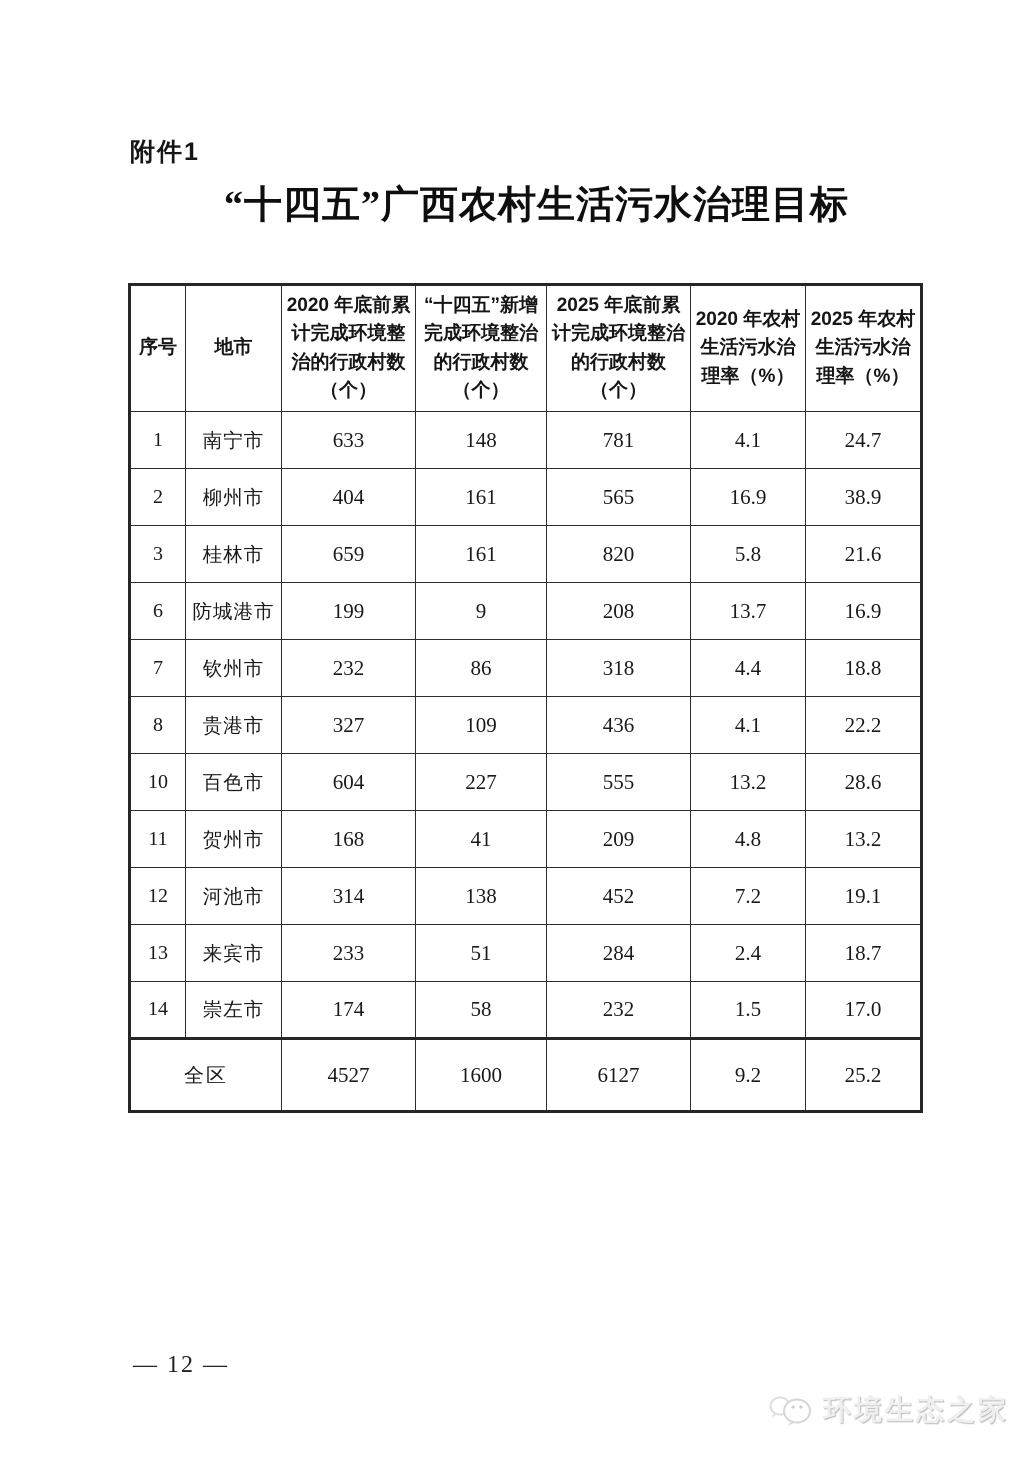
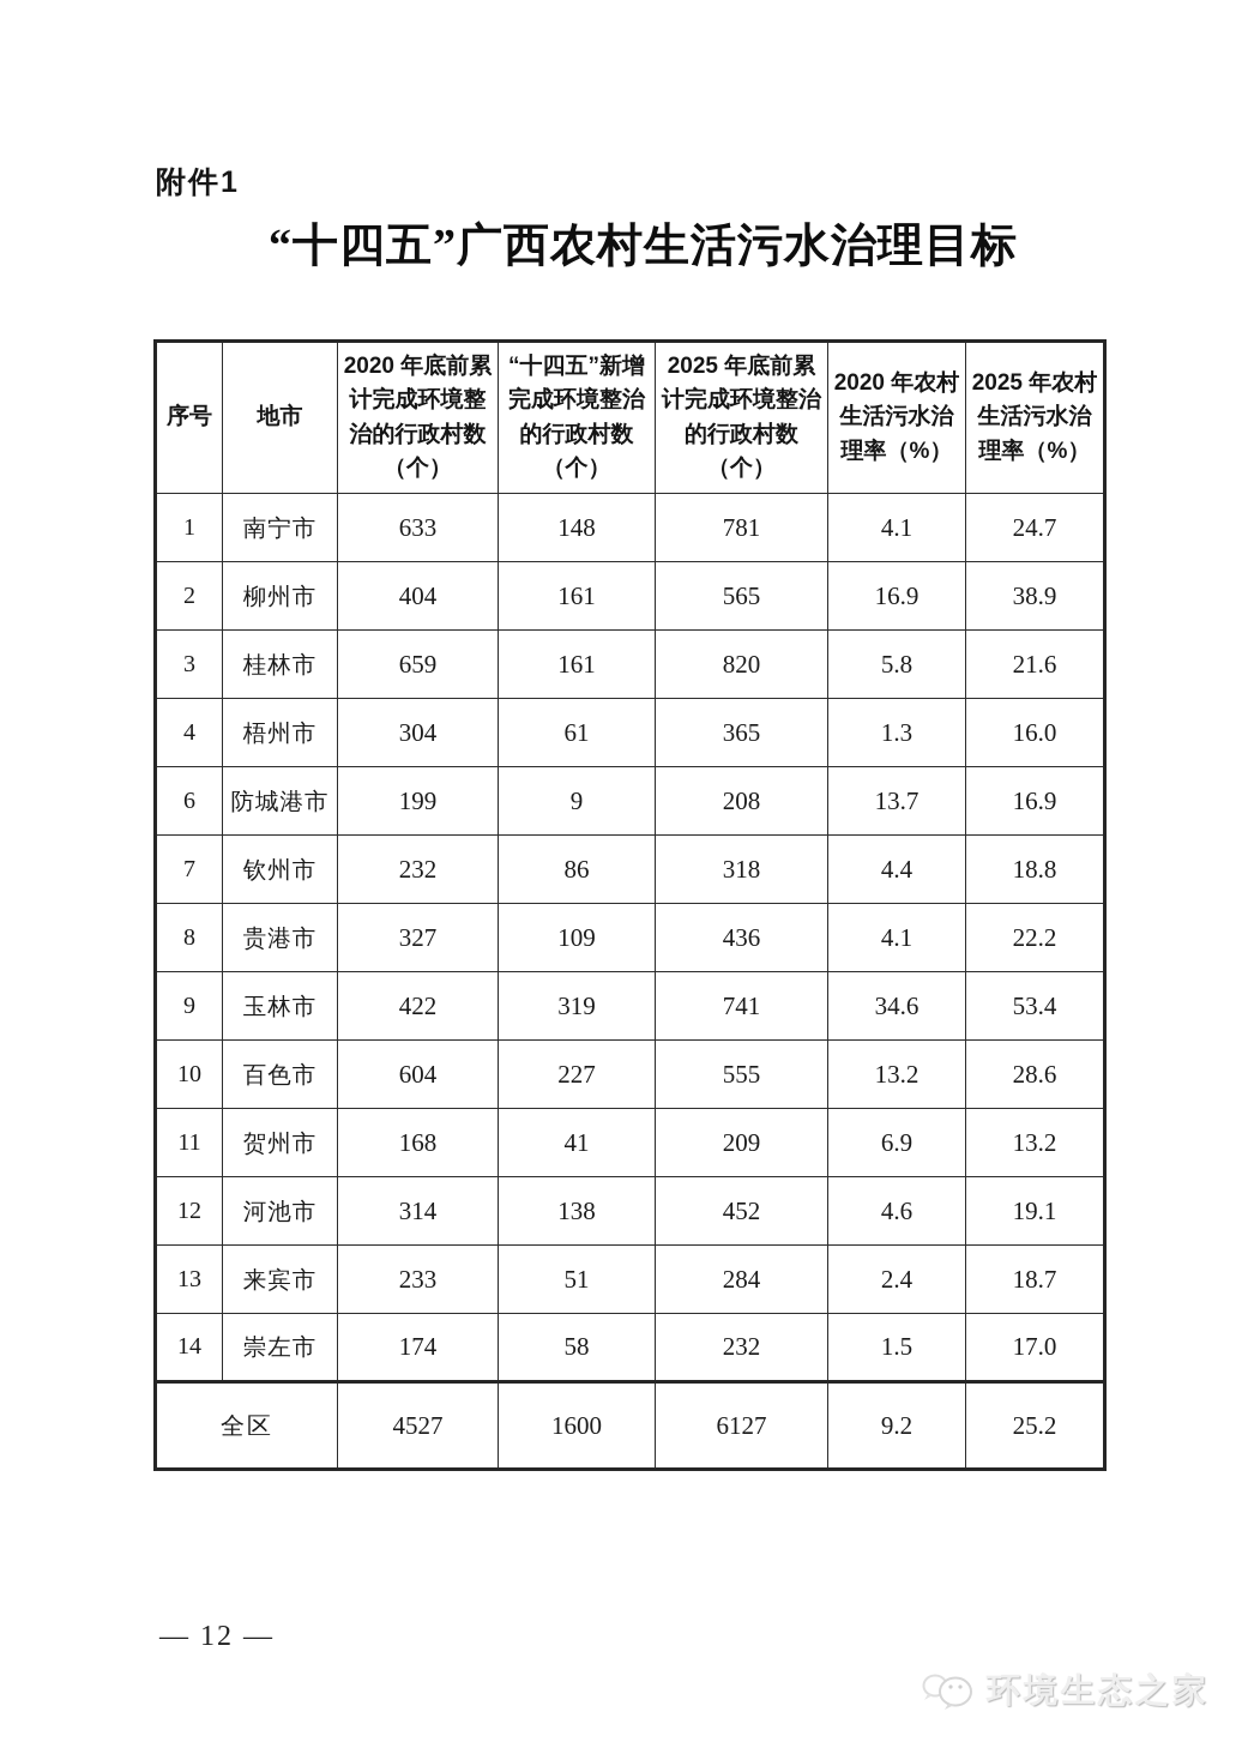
  附件1
  “十四五”广西农村生活污水治理目标
  序号	地市	2020 年底前累计完成环境整治的行政村数（个）	“十四五”新增完成环境整治的行政村数（个）	2025 年底前累计完成环境整治的行政村数（个）	2020 年农村生活污水治理率（%）	2025 年农村生活污水治理率（%）
  1	南宁市	633	148	781	4.1	24.7
  2	柳州市	404	161	565	16.9	38.9
  3	桂林市	659	161	820	5.8	21.6
+ 4	梧州市	304	61	365	1.3	16.0
  6	防城港市	199	9	208	13.7	16.9
  7	钦州市	232	86	318	4.4	18.8
  8	贵港市	327	109	436	4.1	22.2
+ 9	玉林市	422	319	741	34.6	53.4
  10	百色市	604	227	555	13.2	28.6
- 11	贺州市	168	41	209	4.8	13.2
+ 11	贺州市	168	41	209	6.9	13.2
- 12	河池市	314	138	452	7.2	19.1
+ 12	河池市	314	138	452	4.6	19.1
  13	来宾市	233	51	284	2.4	18.7
  14	崇左市	174	58	232	1.5	17.0
  全区	4527	1600	6127	9.2	25.2
  — 12 —
  环境生态之家
